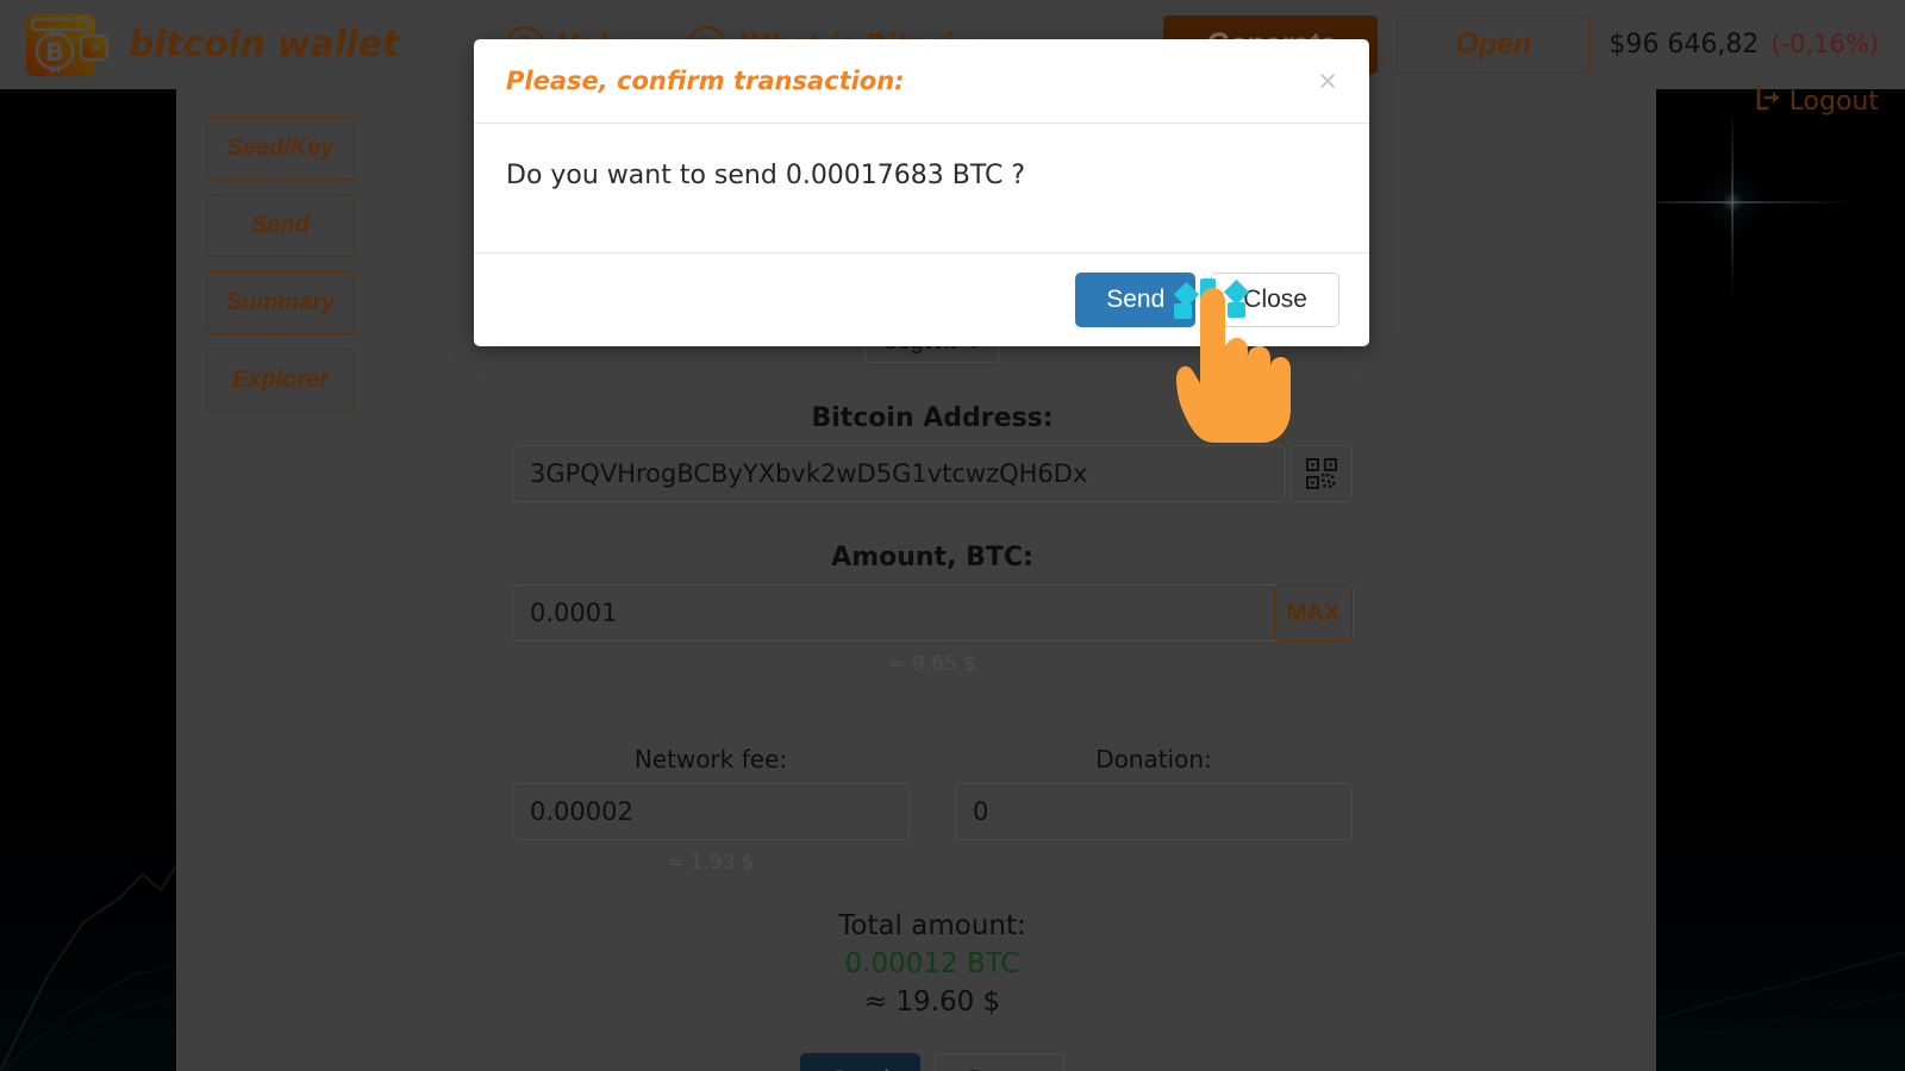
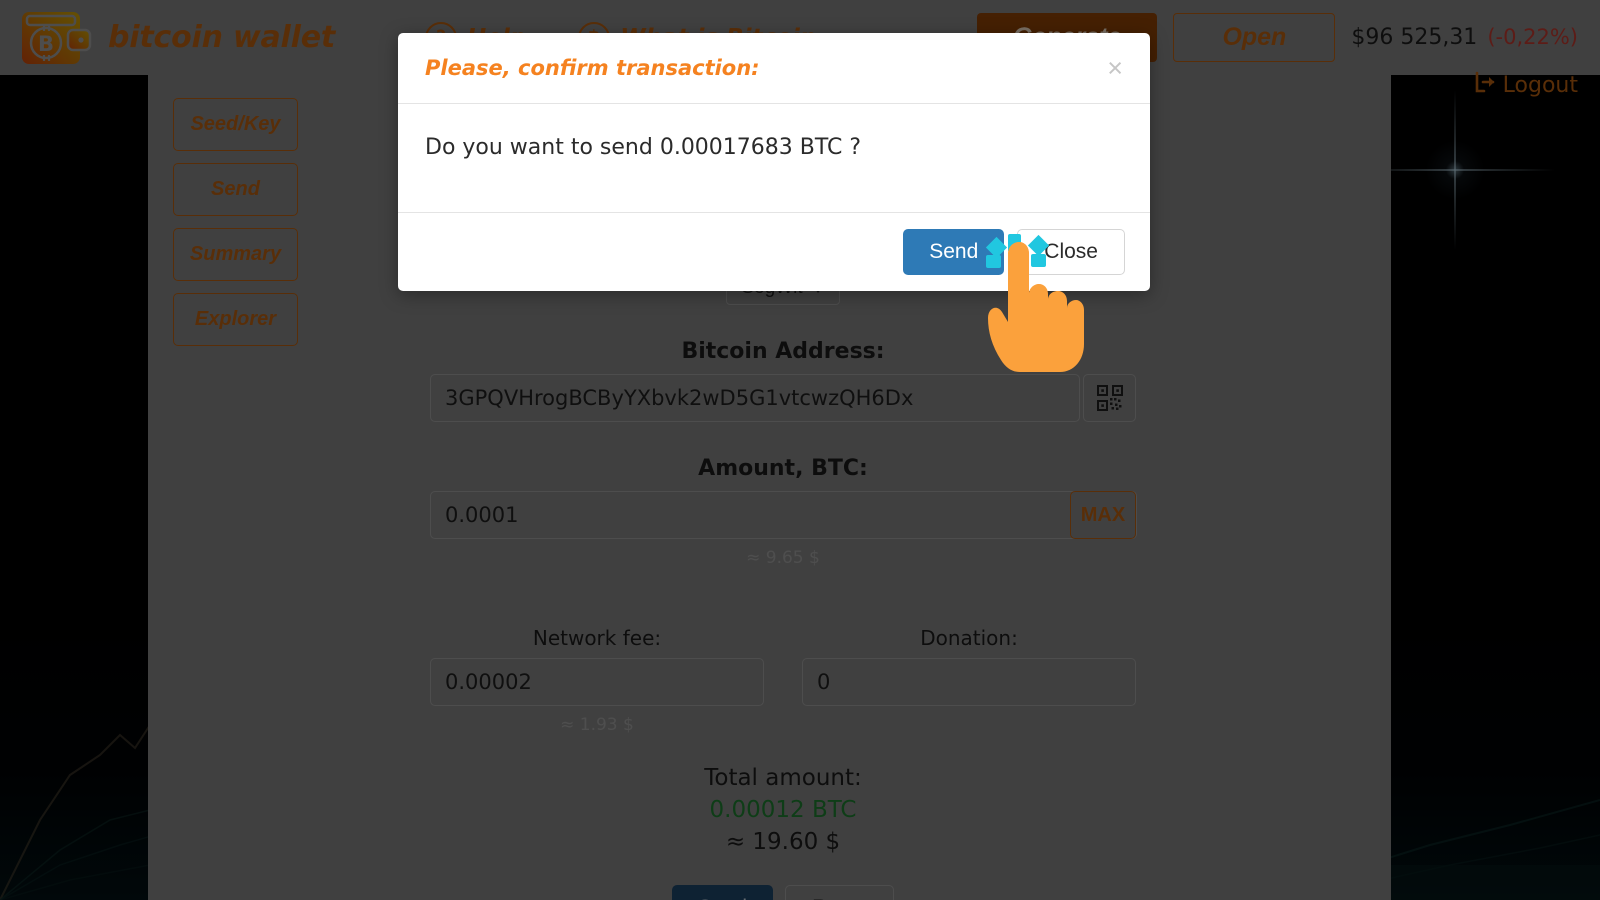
  B
  bitcoin wallet
  Open
- $96 646,82
+ $96 525,31
- (-0,16%)
+ (-0,22%)
  Logout
  Seed/Key
  Send
  Summary
  Explorer
  Bitcoin Address:
  3GPQVHrogBCByYXbvk2wD5G1vtcwzQH6Dx
  Amount, BTC:
  0.0001
  MAX
  Network fee:
  0.00002
  Donation:
  0
  Total amount:
  0.00012 BTC
  ≈ 19.60 $
  Please, confirm transaction:
  ×
  Do you want to send 0.00017683 BTC ?
  Send
  Close
